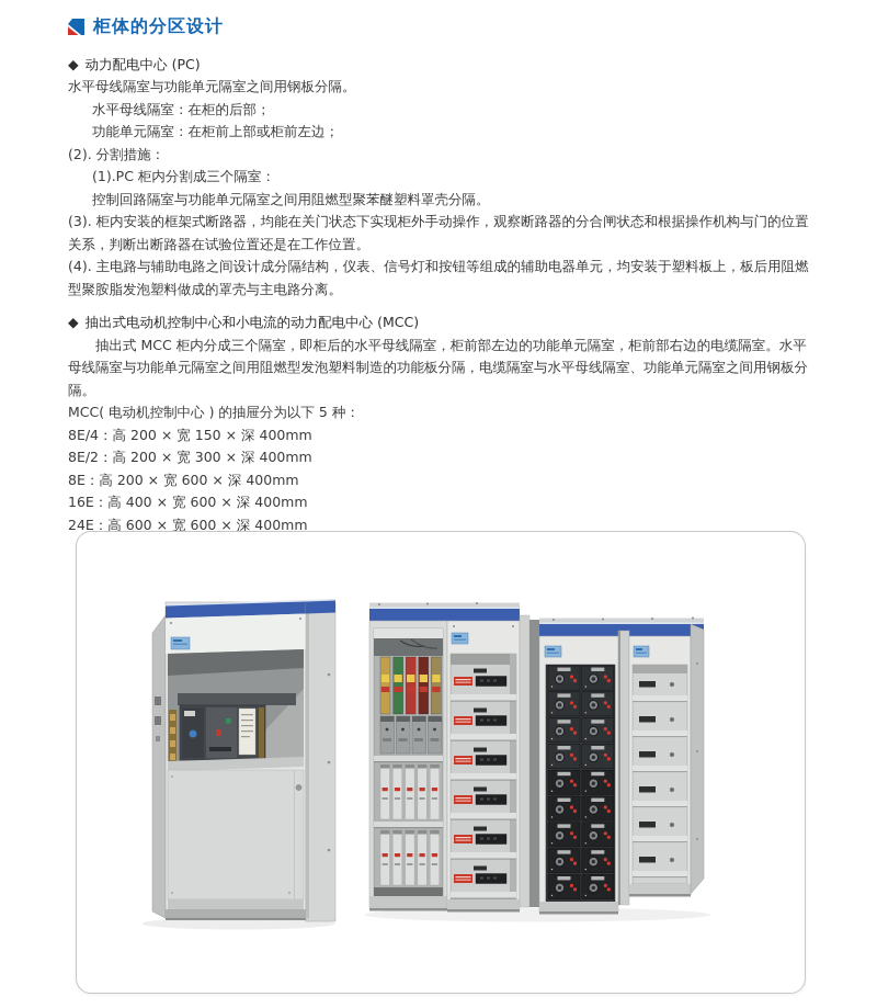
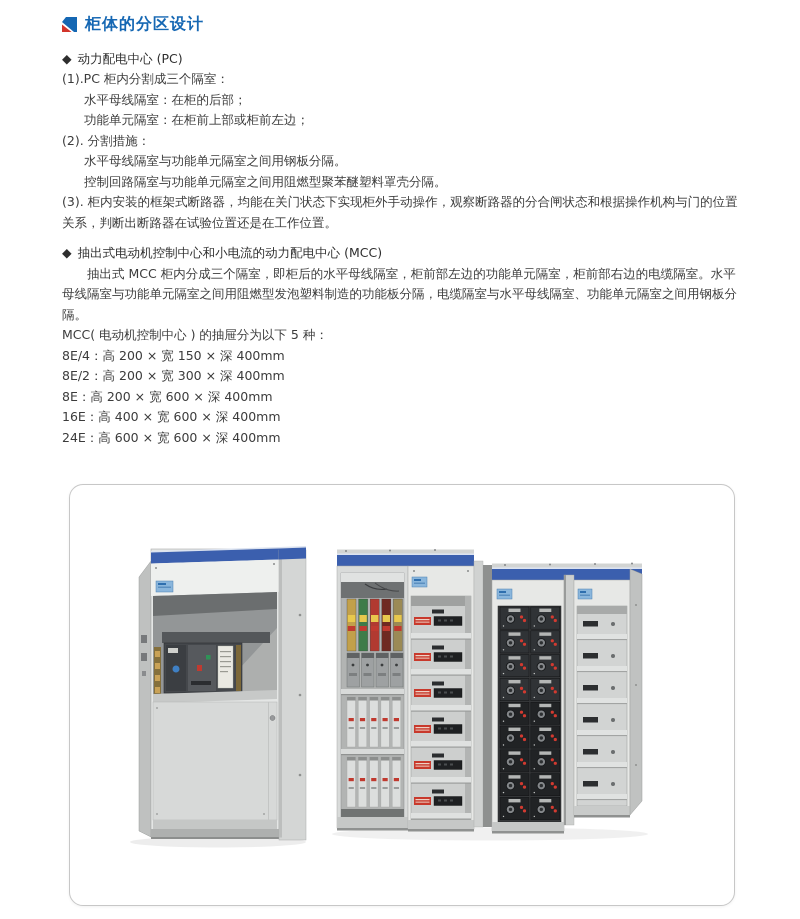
  柜体的分区设计
  ◆ 动力配电中心 (PC)
- 水平母线隔室与功能单元隔室之间用钢板分隔。
+ (1).PC 柜内分割成三个隔室：
  水平母线隔室：在柜的后部；
  功能单元隔室：在柜前上部或柜前左边；
  (2). 分割措施：
- (1).PC 柜内分割成三个隔室：
+ 水平母线隔室与功能单元隔室之间用钢板分隔。
  控制回路隔室与功能单元隔室之间用阻燃型聚苯醚塑料罩壳分隔。
  (3). 柜内安装的框架式断路器，均能在关门状态下实现柜外手动操作，观察断路器的分合闸状态和根据操作机构与门的位置关系，判断出断路器在试验位置还是在工作位置。
- (4). 主电路与辅助电路之间设计成分隔结构，仪表、信号灯和按钮等组成的辅助电器单元，均安装于塑料板上，板后用阻燃型聚胺脂发泡塑料做成的罩壳与主电路分离。
  ◆ 抽出式电动机控制中心和小电流的动力配电中心 (MCC)
  抽出式 MCC 柜内分成三个隔室，即柜后的水平母线隔室，柜前部左边的功能单元隔室，柜前部右边的电缆隔室。水平母线隔室与功能单元隔室之间用阻燃型发泡塑料制造的功能板分隔，电缆隔室与水平母线隔室、功能单元隔室之间用钢板分隔。
  MCC( 电动机控制中心 ) 的抽屉分为以下 5 种：
  8E/4：高 200 × 宽 150 × 深 400mm
  8E/2：高 200 × 宽 300 × 深 400mm
  8E：高 200 × 宽 600 × 深 400mm
  16E：高 400 × 宽 600 × 深 400mm
  24E：高 600 × 宽 600 × 深 400mm
